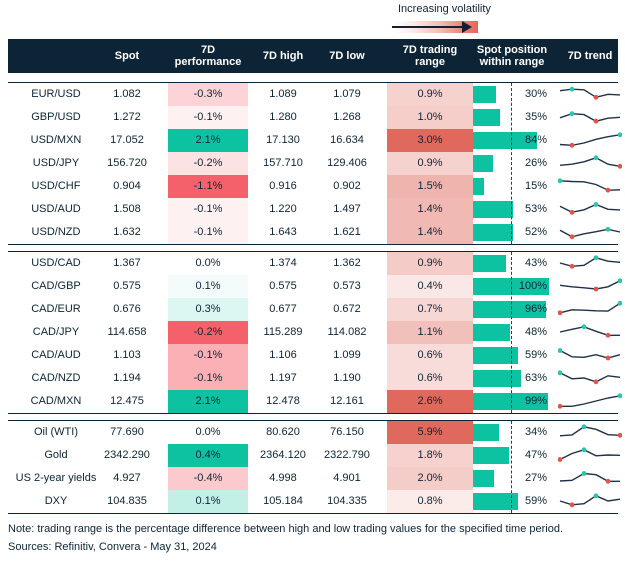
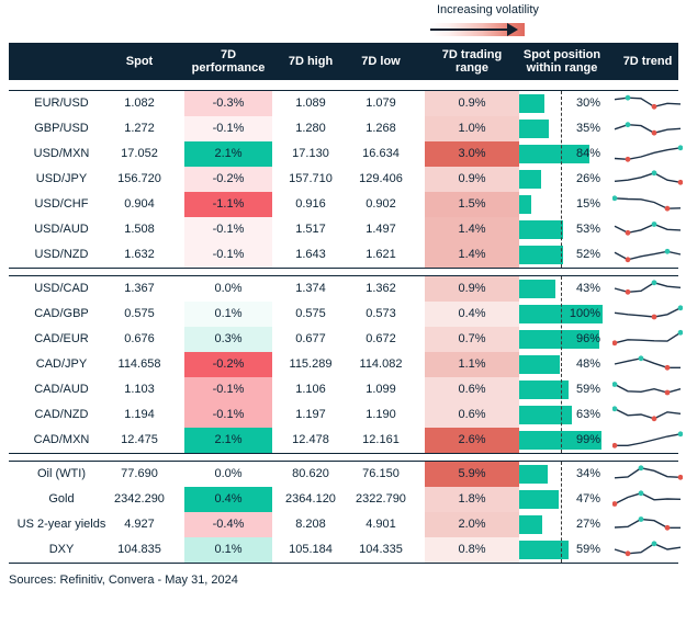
  Increasing volatility
  Spot
  7D performance
  7D high
  7D low
  7D trading range
  Spot position within range
  7D trend
  EUR/USD
  1.082
  -0.3%
  1.089
  1.079
  0.9%
  30%
  GBP/USD
  1.272
  -0.1%
  1.280
  1.268
  1.0%
  35%
  USD/MXN
  17.052
  2.1%
  17.130
  16.634
  3.0%
  84%
  USD/JPY
  156.720
  -0.2%
  157.710
  129.406
  0.9%
  26%
  USD/CHF
  0.904
  -1.1%
  0.916
  0.902
  1.5%
  15%
  USD/AUD
  1.508
  -0.1%
- 1.220
+ 1.517
  1.497
  1.4%
  53%
  USD/NZD
  1.632
  -0.1%
  1.643
  1.621
  1.4%
  52%
  USD/CAD
  1.367
  0.0%
  1.374
  1.362
  0.9%
  43%
  CAD/GBP
  0.575
  0.1%
  0.575
  0.573
  0.4%
  100%
  CAD/EUR
  0.676
  0.3%
  0.677
  0.672
  0.7%
  96%
  CAD/JPY
  114.658
  -0.2%
  115.289
  114.082
  1.1%
  48%
  CAD/AUD
  1.103
  -0.1%
  1.106
  1.099
  0.6%
  59%
  CAD/NZD
  1.194
  -0.1%
  1.197
  1.190
  0.6%
  63%
  CAD/MXN
  12.475
  2.1%
  12.478
  12.161
  2.6%
  99%
  Oil (WTI)
  77.690
  0.0%
  80.620
  76.150
  5.9%
  34%
  Gold
  2342.290
  0.4%
  2364.120
  2322.790
  1.8%
  47%
  US 2-year yields
  4.927
  -0.4%
- 4.998
+ 8.208
  4.901
  2.0%
  27%
  DXY
  104.835
  0.1%
  105.184
  104.335
  0.8%
  59%
- Note: trading range is the percentage difference between high and low trading values for the specified time period.
  Sources: Refinitiv, Convera - May 31, 2024
